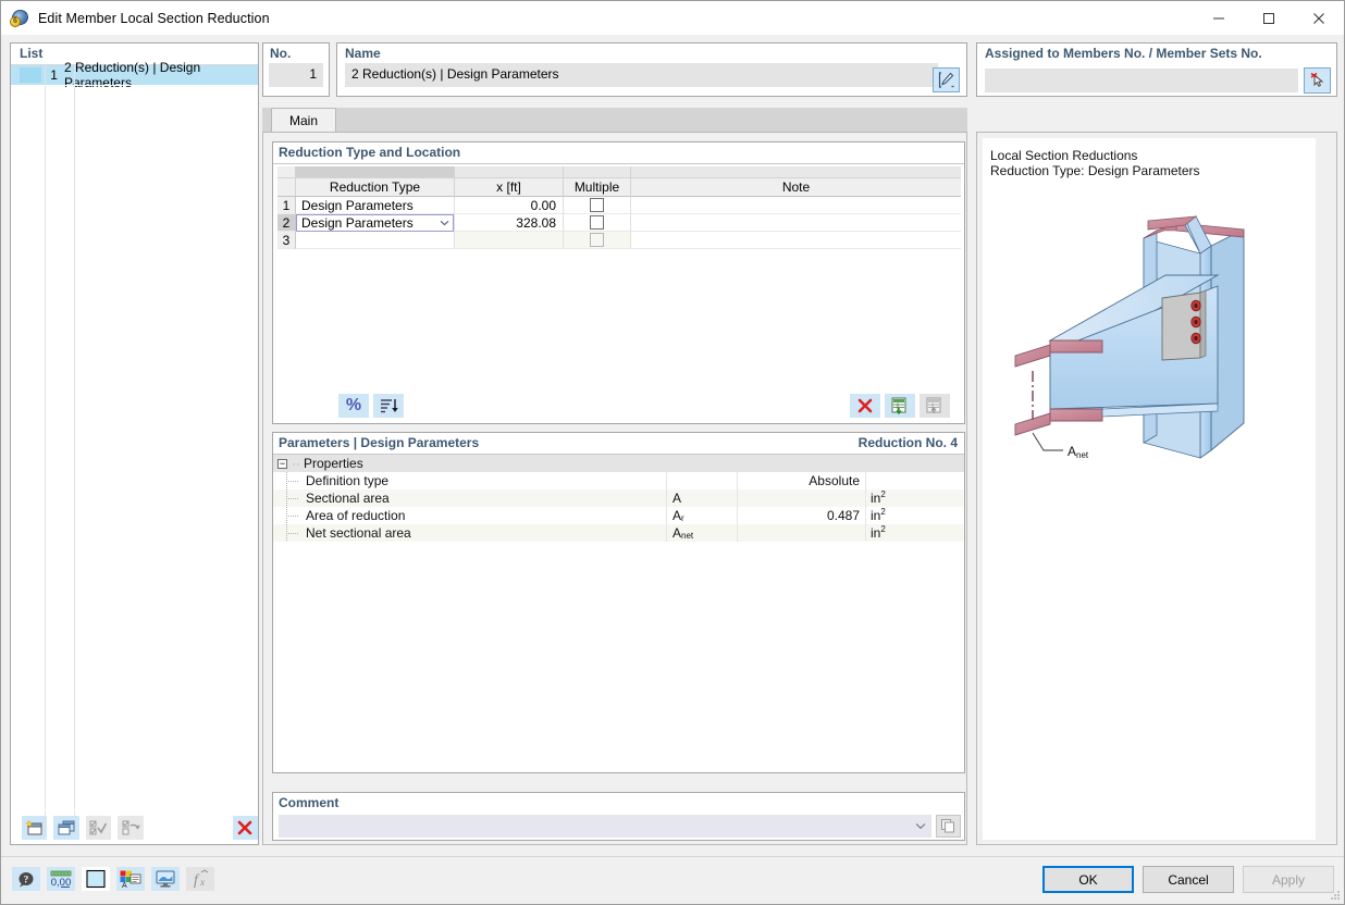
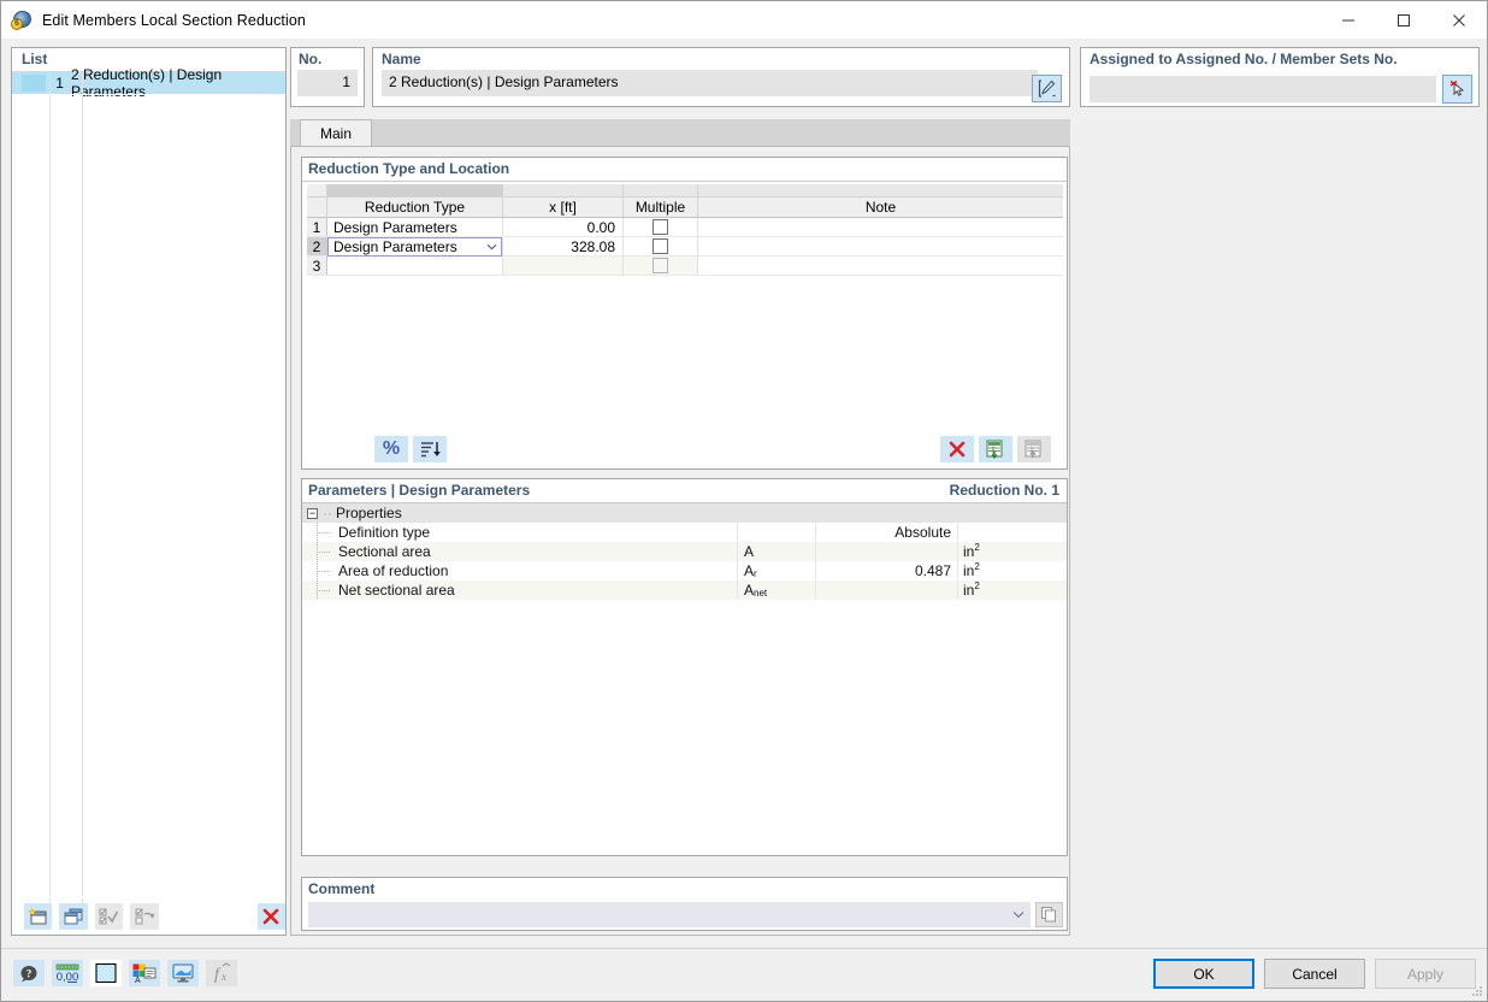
- Edit Member Local Section Reduction
+ Edit Members Local Section Reduction
  List
  1
  2 Reduction(s) | Design Parameters
  No.
  1
  Name
  2 Reduction(s) | Design Parameters
- Assigned to Members No. / Member Sets No.
+ Assigned to Assigned No. / Member Sets No.
  Main
  Reduction Type and Location
  Reduction Type
  x [ft]
  Multiple
  Note
  1
  Design Parameters
  0.00
  2
  Design Parameters
  328.08
  3
  %
  Parameters | Design Parameters
- Reduction No. 4
+ Reduction No. 1
  −
  ··
  Properties
  Definition type
  Absolute
  Sectional area
  A
  in
  2
  Area of reduction
  A
  r
  0.487
  in
  2
  Net sectional area
  A
  net
  in
  2
  Comment
- Local Section Reductions
- Reduction Type: Design Parameters
- Anet
  ?
  0,00
  f
  x
  OK
  Cancel
  Apply
